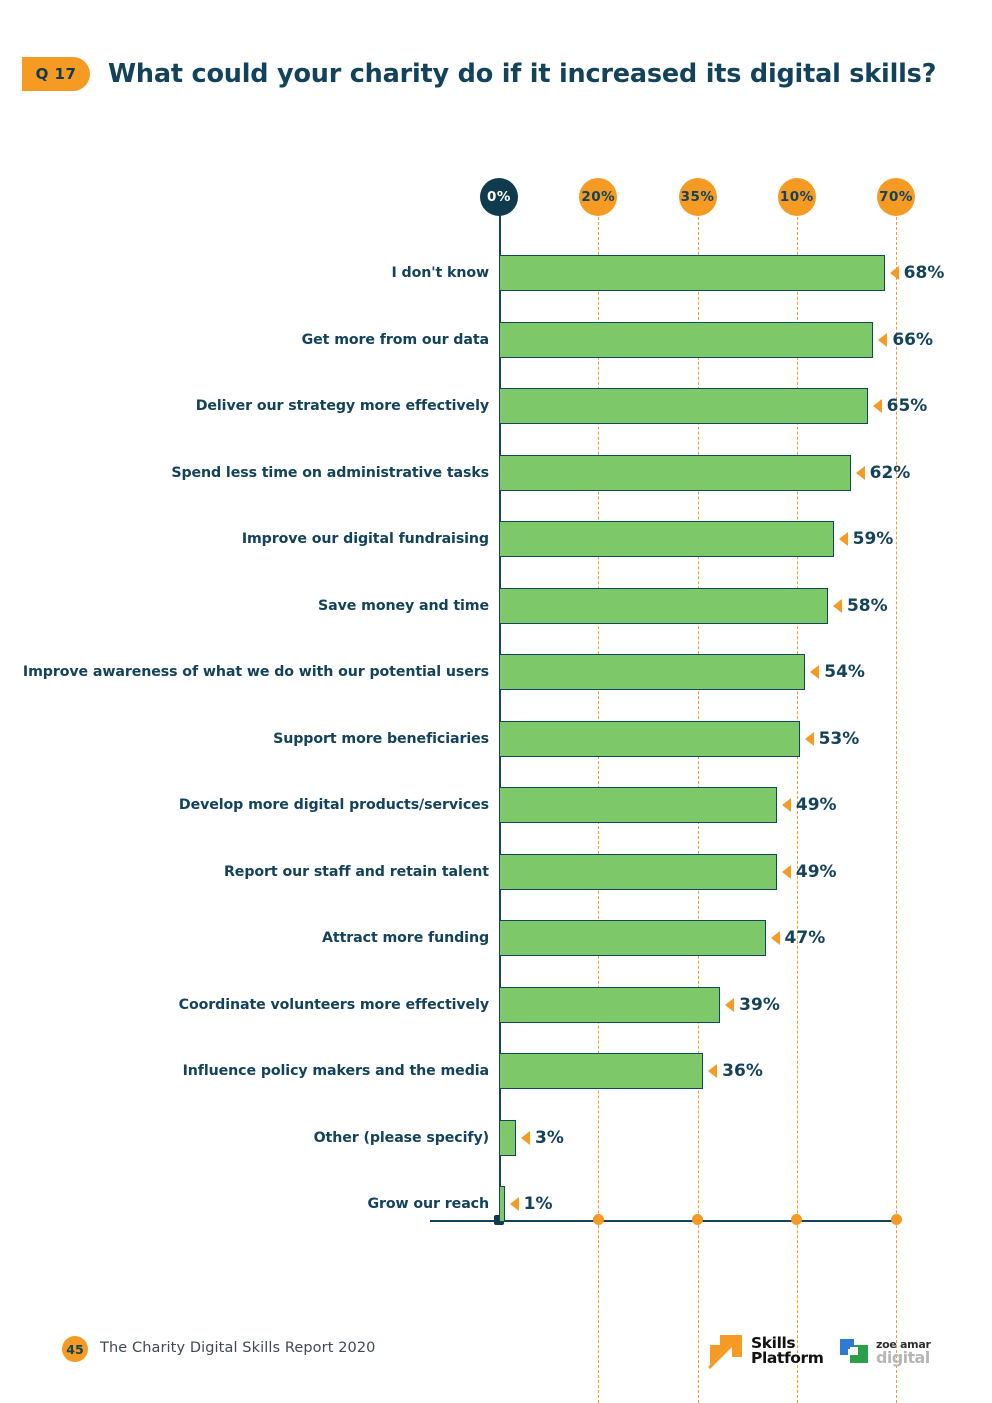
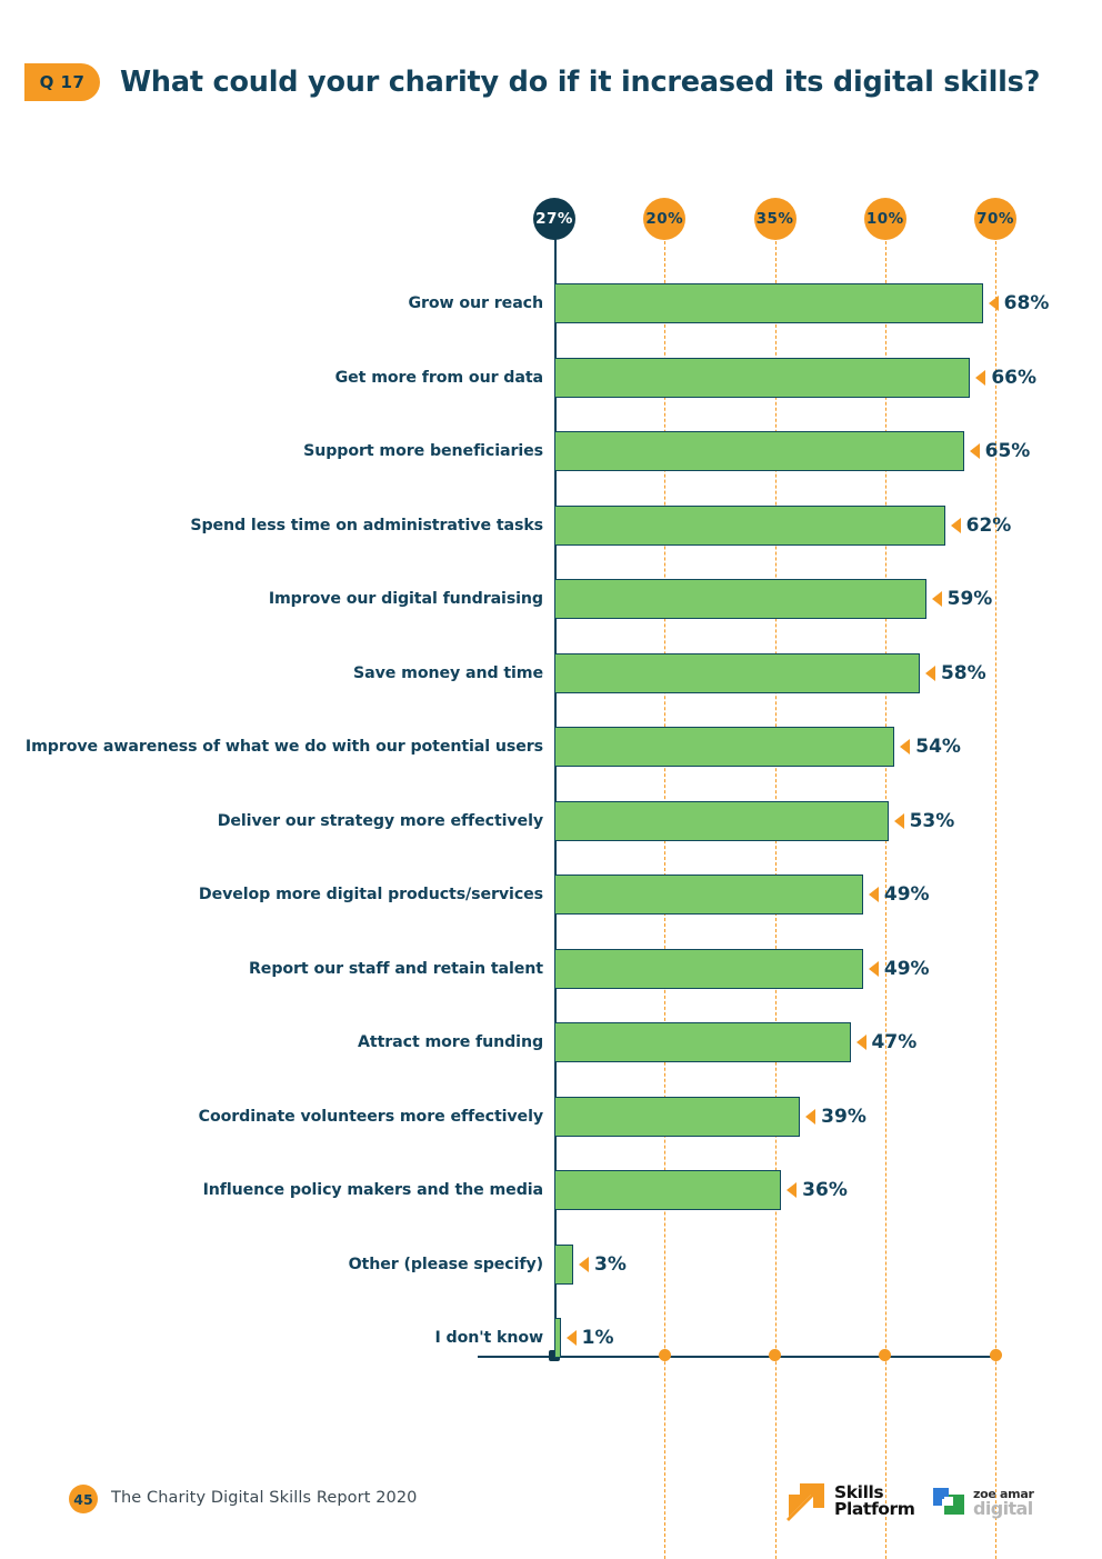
  Q 17
  What could your charity do if it increased its digital skills?
- 0%
+ 27%
  20%
  35%
  10%
  70%
- I don't know
+ Grow our reach
  68%
  Get more from our data
  66%
- Deliver our strategy more effectively
+ Support more beneficiaries
  65%
  Spend less time on administrative tasks
  62%
  Improve our digital fundraising
  59%
  Save money and time
  58%
  Improve awareness of what we do with our potential users
  54%
- Support more beneficiaries
+ Deliver our strategy more effectively
  53%
  Develop more digital products/services
  49%
  Report our staff and retain talent
  49%
  Attract more funding
  47%
  Coordinate volunteers more effectively
  39%
  Influence policy makers and the media
  36%
  Other (please specify)
  3%
- Grow our reach
+ I don't know
  1%
  45
  The Charity Digital Skills Report 2020
  Skills
  Platform
  zoe amar
  digital
